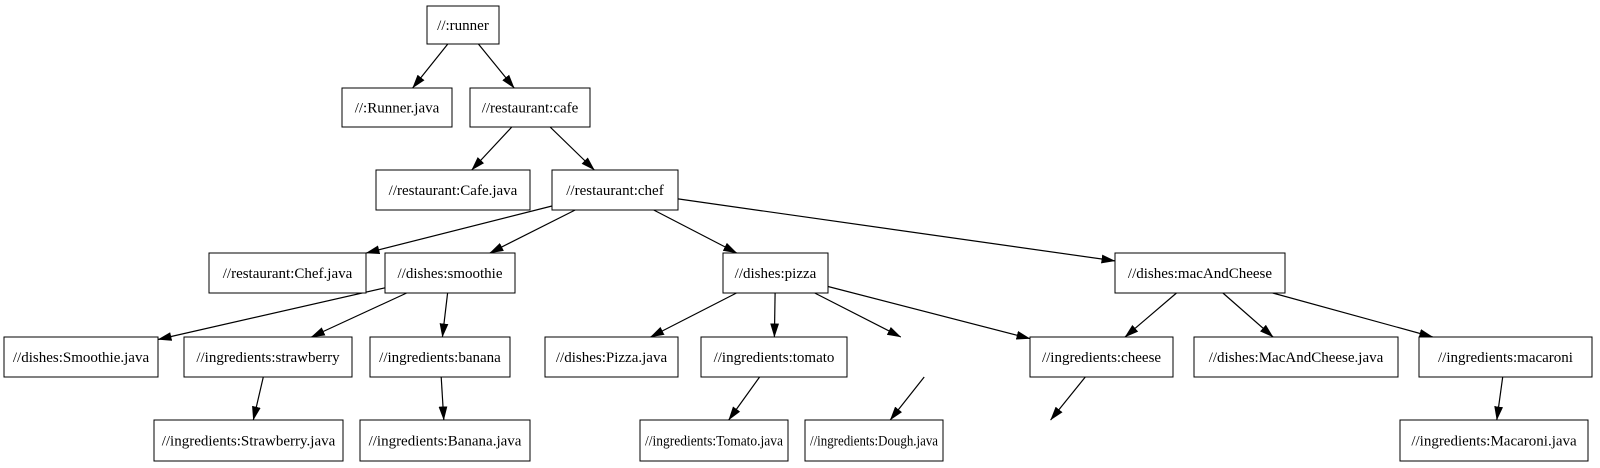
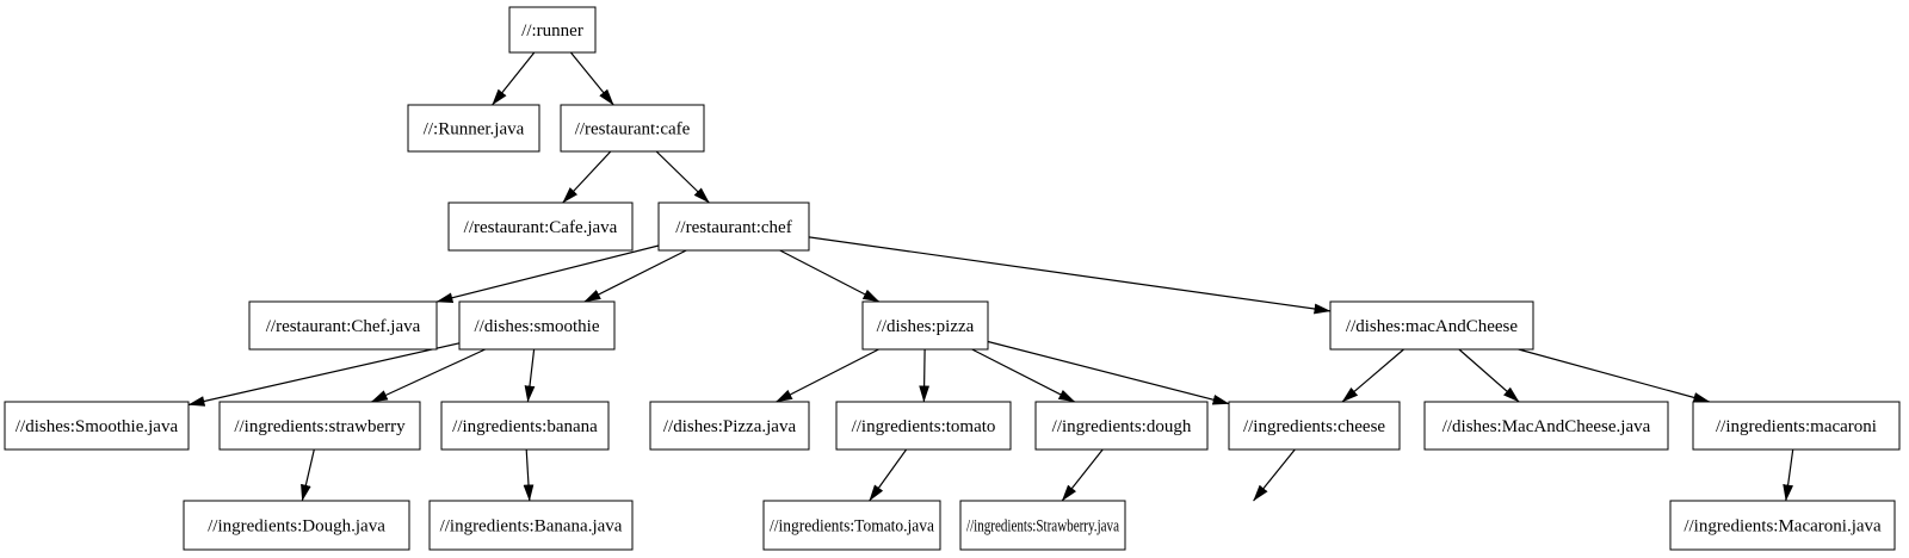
  //:runner
  //:Runner.java
  //restaurant:cafe
  //restaurant:Cafe.java
  //restaurant:chef
  //restaurant:Chef.java
  //dishes:smoothie
  //dishes:pizza
  //dishes:macAndCheese
  //dishes:Smoothie.java
  //ingredients:strawberry
  //ingredients:banana
  //dishes:Pizza.java
  //ingredients:tomato
+ //ingredients:dough
  //ingredients:cheese
  //dishes:MacAndCheese.java
  //ingredients:macaroni
- //ingredients:Strawberry.java
+ //ingredients:Dough.java
  //ingredients:Banana.java
  //ingredients:Tomato.java
- //ingredients:Dough.java
+ //ingredients:Strawberry.java
  //ingredients:Macaroni.java
